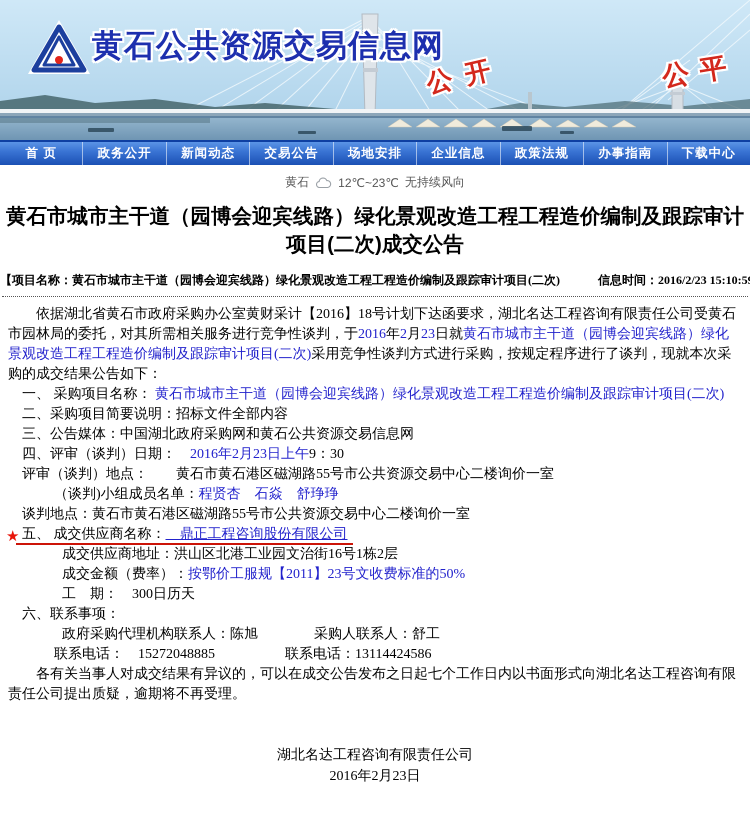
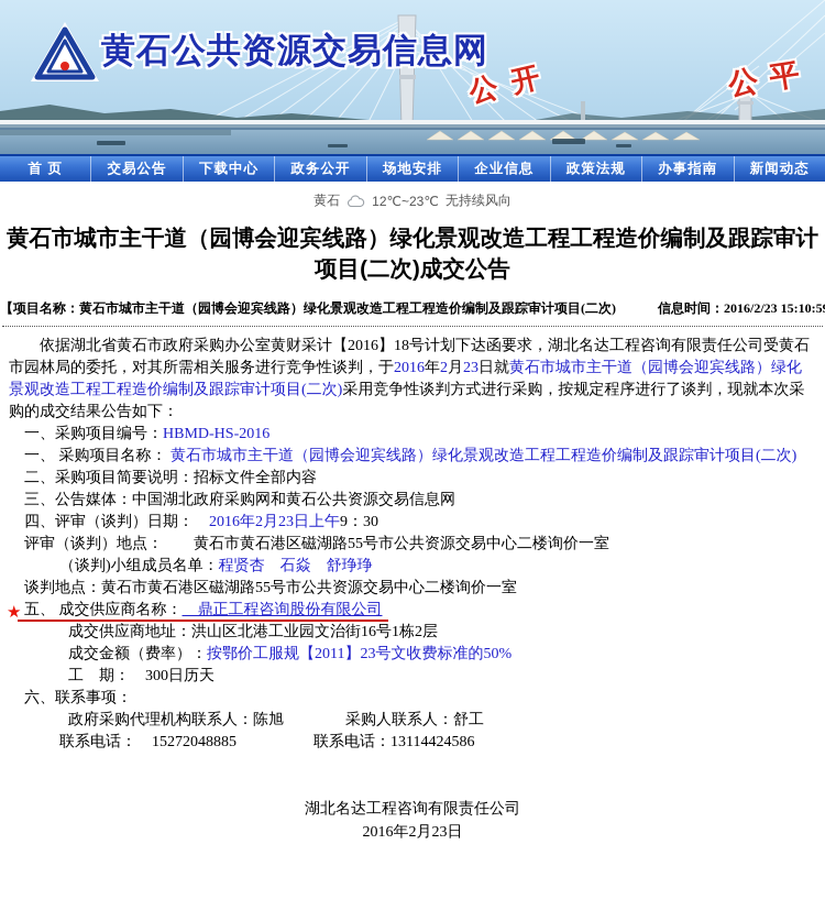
  黄石公共资源交易信息网
  首 页
- 政务公开
+ 交易公告
- 新闻动态
+ 下载中心
- 交易公告
+ 政务公开
  场地安排
  企业信息
  政策法规
  办事指南
- 下载中心
+ 新闻动态
  黄石
  12℃~23℃
  无持续风向
  黄石市城市主干道（园博会迎宾线路）绿化景观改造工程工程造价编制及跟踪审计项目(二次)成交公告
  【项目名称：黄石市城市主干道（园博会迎宾线路）绿化景观改造工程工程造价编制及跟踪审计项目(二次) 信息时间：2016/2/23 15:10:5
  依据湖北省黄石市政府采购办公室黄财采计【2016】18号计划下达函要求，湖北名达工程咨询有限责任公司受黄石市园林局的委托，对其所需相关服务进行竞争性谈判，于2016年2月23日就黄石市城市主干道（园博会迎宾线路）绿化景观改造工程工程造价编制及跟踪审计项目(二次)采用竞争性谈判方式进行采购，按规定程序进行了谈判，现就本次采购的成交结果公告如下：
+ 一、采购项目编号：HBMD-HS-2016
  一、 采购项目名称： 黄石市城市主干道（园博会迎宾线路）绿化景观改造工程工程造价编制及跟踪审计项目(二次)
  二、采购项目简要说明：招标文件全部内容
  三、公告媒体：中国湖北政府采购网和黄石公共资源交易信息网
  四、评审（谈判）日期： 2016年2月23日上午9：30
  评审（谈判）地点： 黄石市黄石港区磁湖路55号市公共资源交易中心二楼询价一室
  （谈判)小组成员名单：程贤杏 石焱 舒琤琤
  谈判地点：黄石市黄石港区磁湖路55号市公共资源交易中心二楼询价一室
  ★
  五、 成交供应商名称： 鼎正工程咨询股份有限公司
  成交供应商地址：洪山区北港工业园文治街16号1栋2层
  成交金额（费率）：按鄂价工服规【2011】23号文收费标准的50%
  工 期： 300日历天
  六、联系事项：
  政府采购代理机构联系人：陈旭 采购人联系人：舒工
  联系电话： 15272048885 联系电话：13114424586
- 各有关当事人对成交结果有异议的，可以在成交公告发布之日起七个工作日内以书面形式向湖北名达工程咨询有限责任公司提出质疑，逾期将不再受理。
  湖北名达工程咨询有限责任公司
  2016年2月23日
